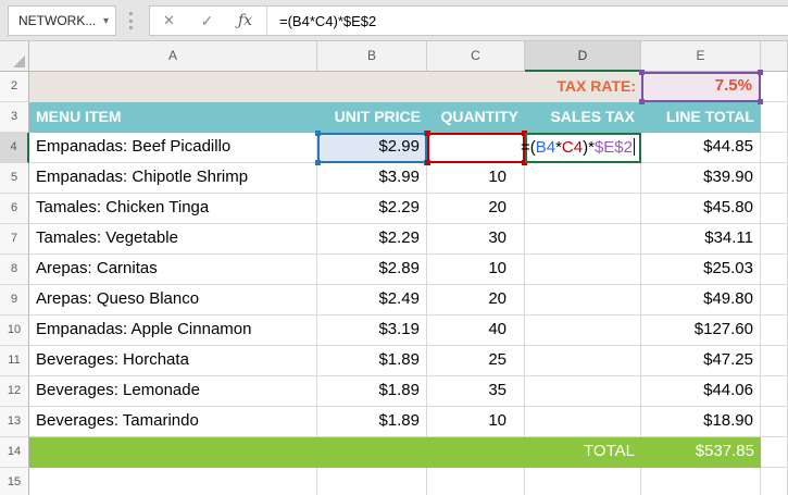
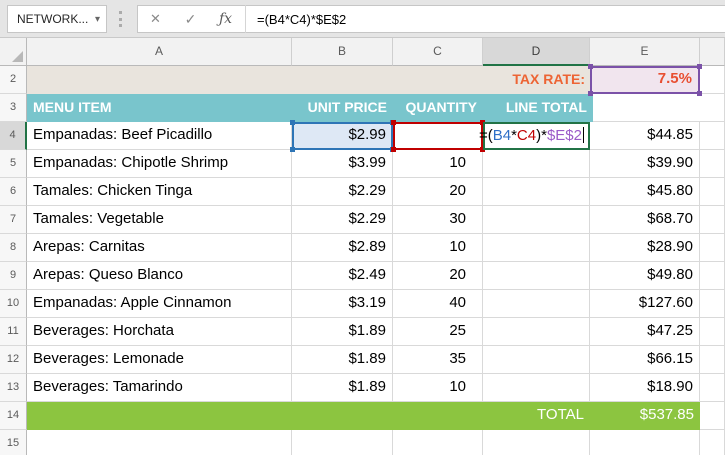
  NETWORK...
  ▾
  ✕
  ✓
  ƒx
  =(B4*C4)*$E$2
  A
  B
  C
  D
  E
  2
  TAX RATE:
  7.5%
  3
  MENU ITEM
  UNIT PRICE
  QUANTITY
- SALES TAX
  LINE TOTAL
  4
  Empanadas: Beef Picadillo
  $2.99
  $44.85
  5
  Empanadas: Chipotle Shrimp
  $3.99
  10
  $39.90
  6
  Tamales: Chicken Tinga
  $2.29
  20
  $45.80
  7
  Tamales: Vegetable
  $2.29
  30
- $34.11
+ $68.70
  8
  Arepas: Carnitas
  $2.89
  10
- $25.03
+ $28.90
  9
  Arepas: Queso Blanco
  $2.49
  20
  $49.80
  10
  Empanadas: Apple Cinnamon
  $3.19
  40
  $127.60
  11
  Beverages: Horchata
  $1.89
  25
  $47.25
  12
  Beverages: Lemonade
  $1.89
  35
- $44.06
+ $66.15
  13
  Beverages: Tamarindo
  $1.89
  10
  $18.90
  14
  TOTAL
  $537.85
  15
  =(B4*C4)*$E$2
